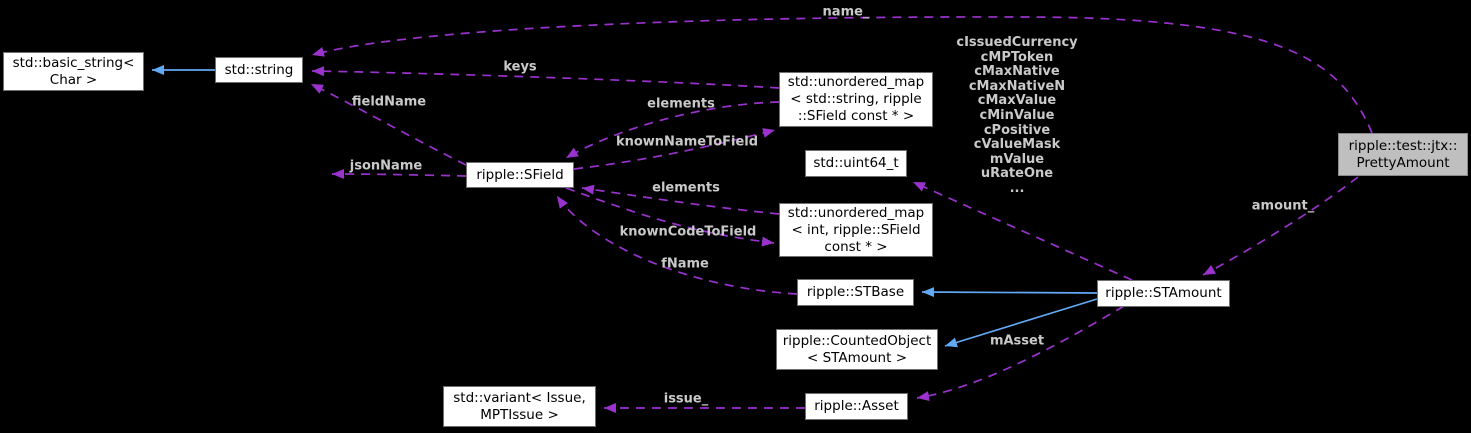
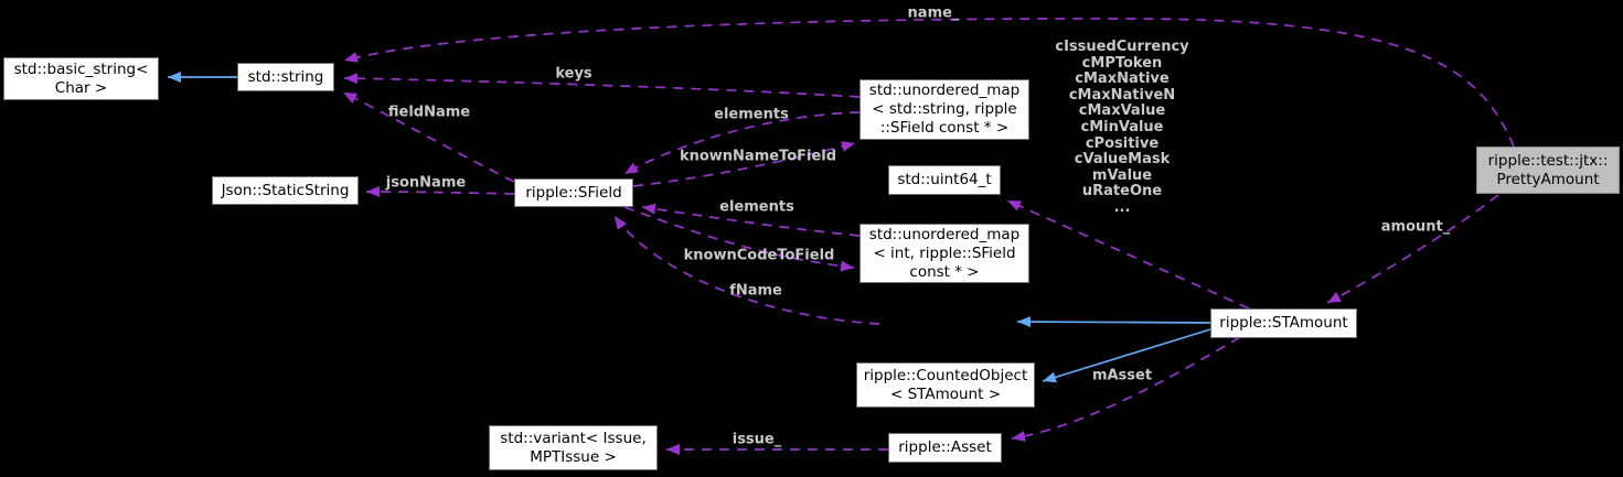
  std::basic_string<
  Char >
  std::string
+ Json::StaticString
  ripple::SField
  std::unordered_map
  < std::string, ripple
  ::SField const * >
  std::uint64_t
  std::unordered_map
  < int, ripple::SField
  const * >
- ripple::STBase
  ripple::CountedObject
  < STAmount >
  ripple::Asset
  std::variant< Issue,
  MPTIssue >
  ripple::STAmount
  ripple::test::jtx::
  PrettyAmount
  name_
  keys
  fieldName
  elements
  knownNameToField
  jsonName
  elements
  knownCodeToField
  fName
  cIssuedCurrency
  cMPToken
  cMaxNative
  cMaxNativeN
  cMaxValue
  cMinValue
  cPositive
  cValueMask
  mValue
  uRateOne
  ...
  amount_
  mAsset
  issue_
